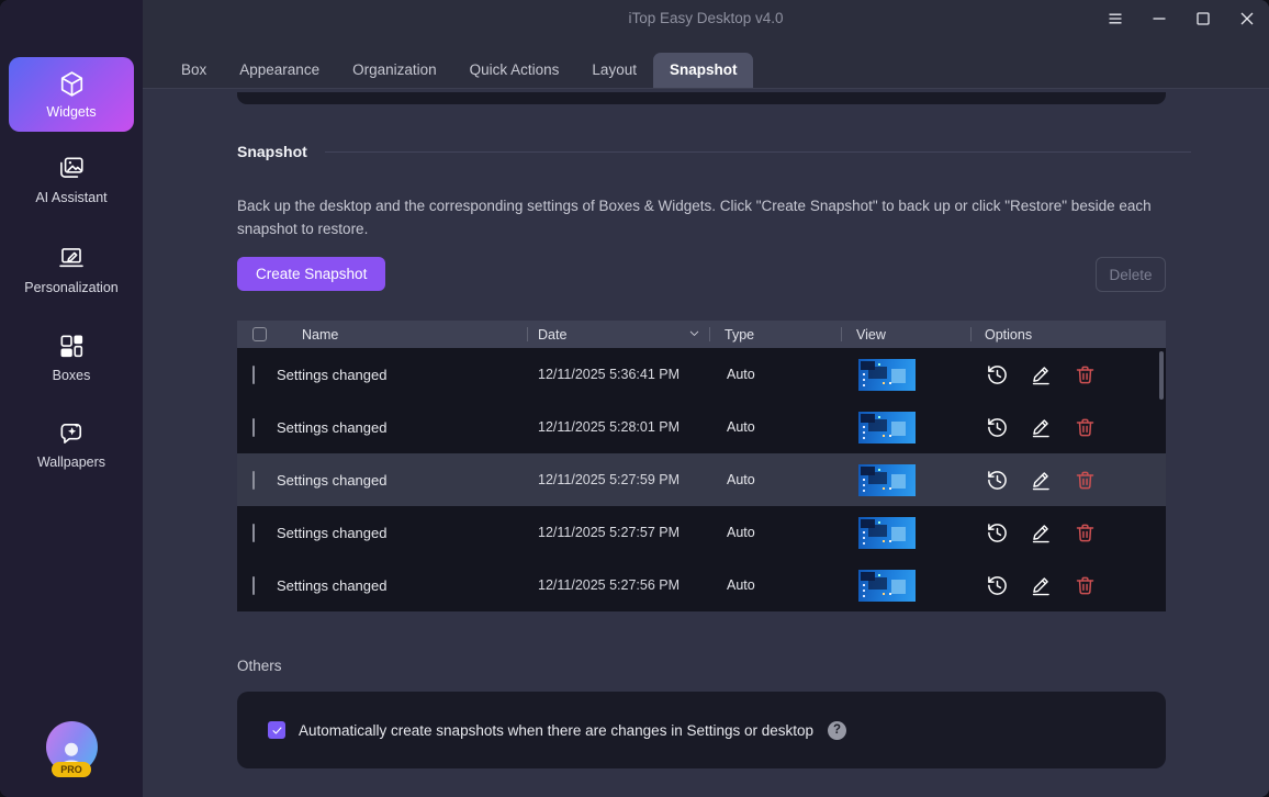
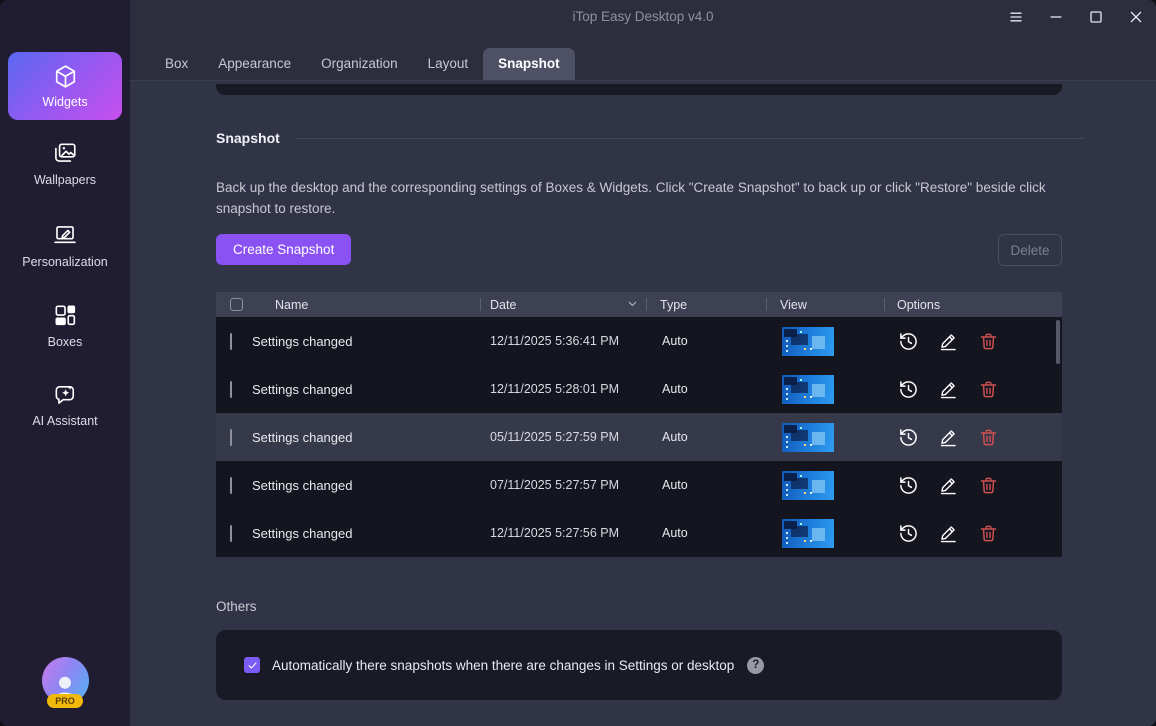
  Widgets
- AI Assistant
+ Wallpapers
  Personalization
  Boxes
- Wallpapers
+ AI Assistant
  PRO
  iTop Easy Desktop v4.0
  Box
  Appearance
  Organization
- Quick Actions
  Layout
  Snapshot
  Snapshot
- Back up the desktop and the corresponding settings of Boxes & Widgets. Click "Create Snapshot" to back up or click "Restore" beside each snapshot to restore.
+ Back up the desktop and the corresponding settings of Boxes & Widgets. Click "Create Snapshot" to back up or click "Restore" beside click snapshot to restore.
  Create Snapshot
  Delete
  Name
  Date
  Type
  View
  Options
  Settings changed
  12/11/2025 5:36:41 PM
  Auto
  Settings changed
  12/11/2025 5:28:01 PM
  Auto
  Settings changed
- 12/11/2025 5:27:59 PM
+ 05/11/2025 5:27:59 PM
  Auto
  Settings changed
- 12/11/2025 5:27:57 PM
+ 07/11/2025 5:27:57 PM
  Auto
  Settings changed
  12/11/2025 5:27:56 PM
  Auto
  Others
- Automatically create snapshots when there are changes in Settings or desktop
+ Automatically there snapshots when there are changes in Settings or desktop
  ?
